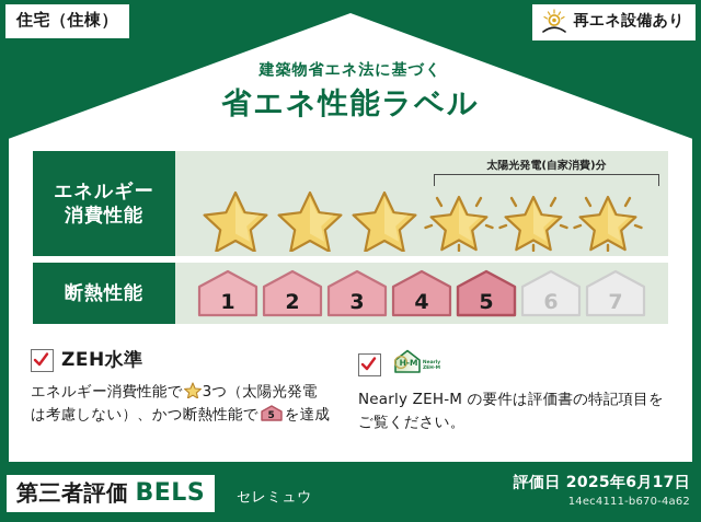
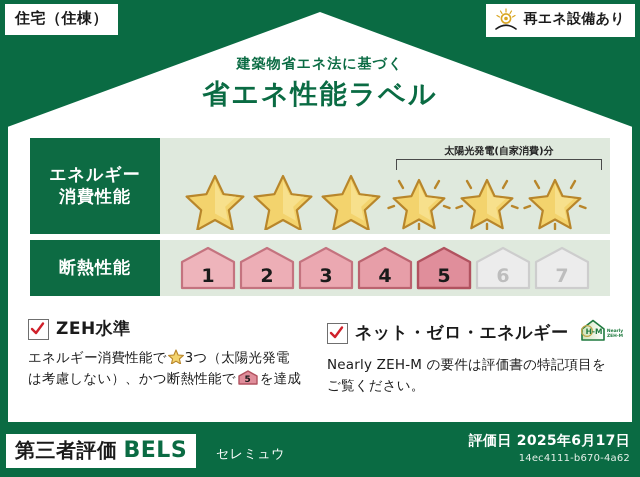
  住宅（住棟）
  再エネ設備あり
  建築物省エネ法に基づく
  省エネ性能ラベル
  エネルギー
  消費性能
  太陽光発電(自家消費)分
  断熱性能
  1
  2
  3
  4
  5
  6
  7
  ZEH水準
  エネルギー消費性能で 3つ（太陽光発電
  は考慮しない）、かつ断熱性能で
  5
  を達成
+ ネット・ゼロ・エネルギー
  H-M
  Nearly ZEH-M の要件は評価書の特記項目をご覧ください。
  第三者評価
  BELS
  セレミュウ
  評価日 2025年6月17日
  14ec4111-b670-4a62
